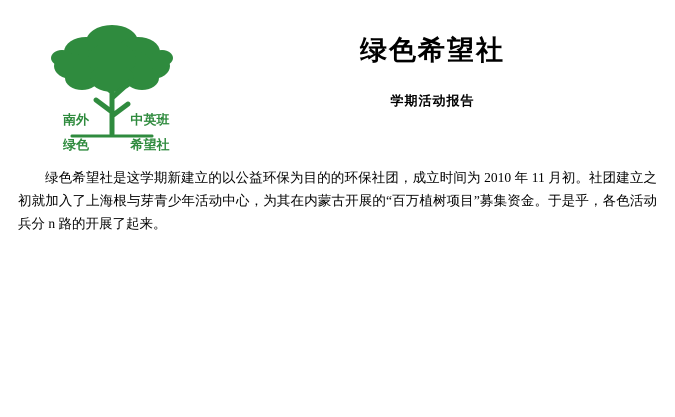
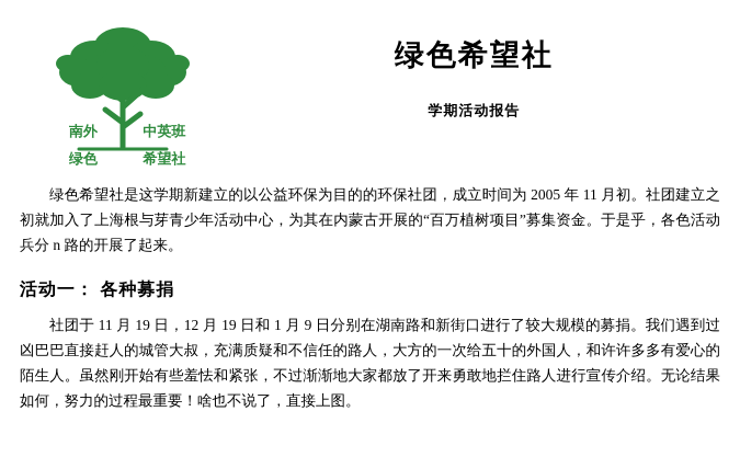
  南外
  中英班
  绿色
  希望社
  绿色希望社
  学期活动报告
- 绿色希望社是这学期新建立的以公益环保为目的的环保社团，成立时间为 2010 年 11 月初。社团建立之初就加入了上海根与芽青少年活动中心，为其在内蒙古开展的“百万植树项目”募集资金。于是乎，各色活动兵分 n 路的开展了起来。
+ 绿色希望社是这学期新建立的以公益环保为目的的环保社团，成立时间为 2005 年 11 月初。社团建立之初就加入了上海根与芽青少年活动中心，为其在内蒙古开展的“百万植树项目”募集资金。于是乎，各色活动兵分 n 路的开展了起来。
+ 活动一： 各种募捐
+ 社团于 11 月 19 日，12 月 19 日和 1 月 9 日分别在湖南路和新街口进行了较大规模的募捐。我们遇到过凶巴巴直接赶人的城管大叔，充满质疑和不信任的路人，大方的一次给五十的外国人，和许许多多有爱心的陌生人。虽然刚开始有些羞怯和紧张，不过渐渐地大家都放了开来勇敢地拦住路人进行宣传介绍。无论结果如何，努力的过程最重要！啥也不说了，直接上图。
